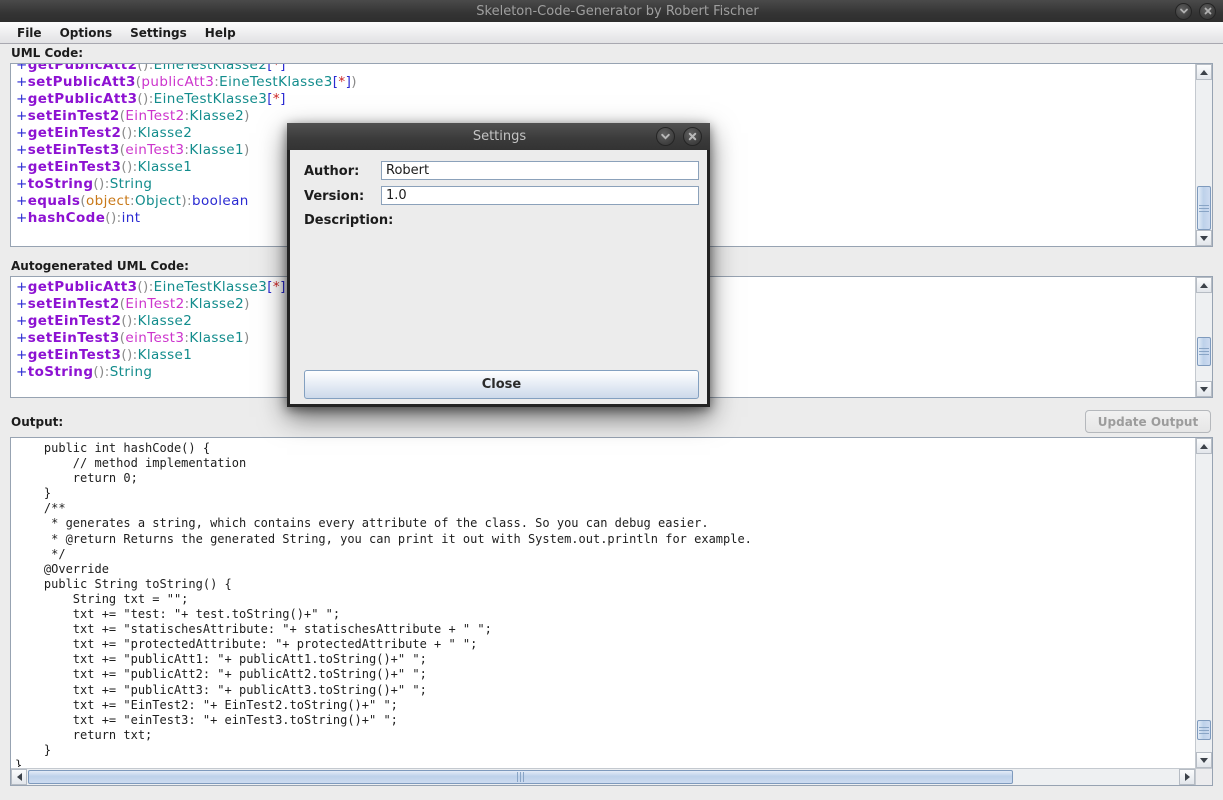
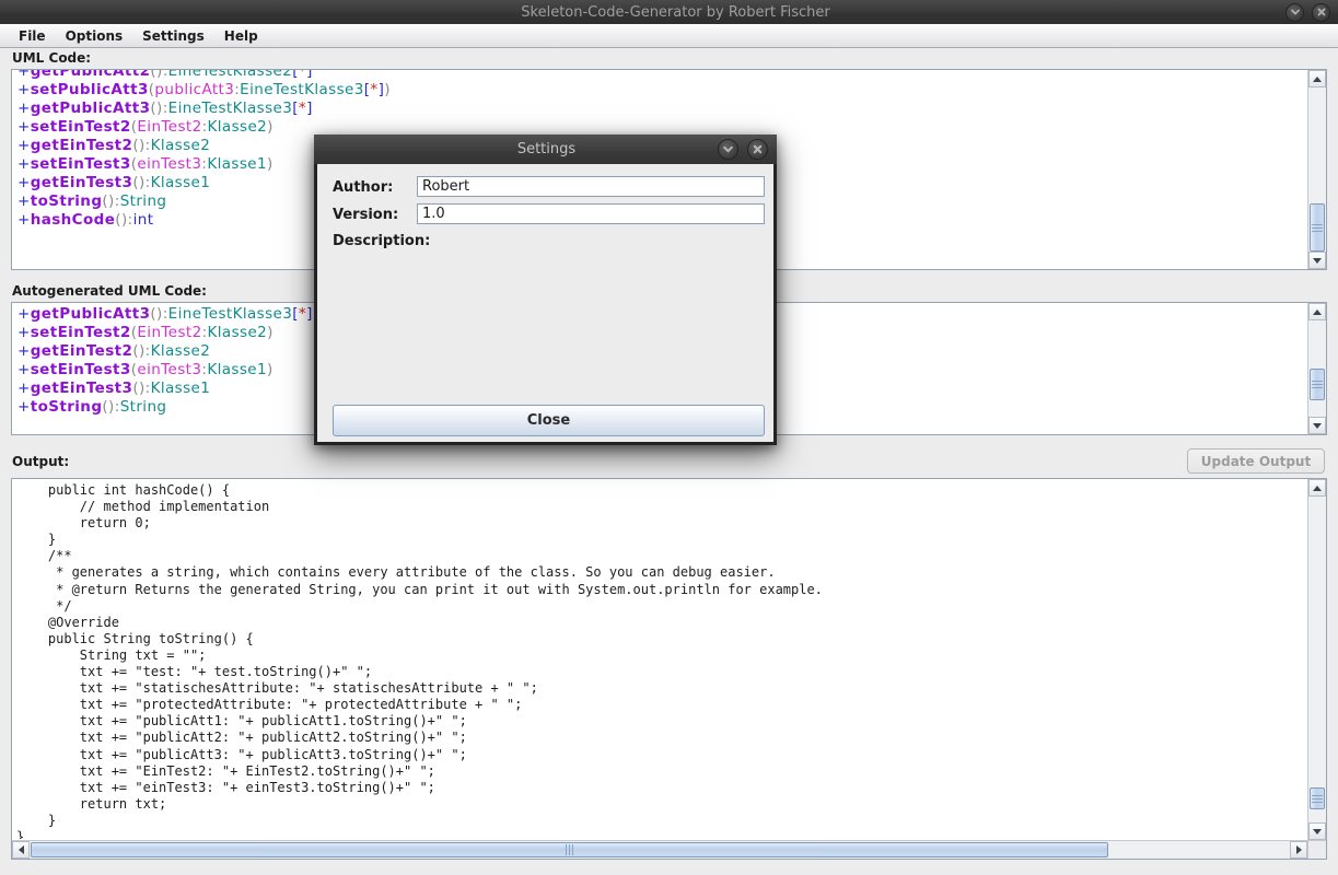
  Skeleton-Code-Generator by Robert Fischer
  File
  Options
  Settings
  Help
  UML Code:
  +getPublicAtt2():EineTestKlasse2[*]
  +setPublicAtt3(publicAtt3:EineTestKlasse3[*])
  +getPublicAtt3():EineTestKlasse3[*]
  +setEinTest2(EinTest2:Klasse2)
  +getEinTest2():Klasse2
  +setEinTest3(einTest3:Klasse1)
  +getEinTest3():Klasse1
  +toString():String
- +equals(object:Object):boolean
  +hashCode():int
  Autogenerated UML Code:
  +getPublicAtt3():EineTestKlasse3[*]
  +setEinTest2(EinTest2:Klasse2)
  +getEinTest2():Klasse2
  +setEinTest3(einTest3:Klasse1)
  +getEinTest3():Klasse1
  +toString():String
  Output:
  Update Output
  public int hashCode() {
  // method implementation
  return 0;
  }
  /**
  * generates a string, which contains every attribute of the class. So you can debug easier.
  * @return Returns the generated String, you can print it out with System.out.println for example.
  */
  @Override
  public String toString() {
  String txt = "";
  txt += "test: "+ test.toString()+" ";
  txt += "statischesAttribute: "+ statischesAttribute + " ";
  txt += "protectedAttribute: "+ protectedAttribute + " ";
  txt += "publicAtt1: "+ publicAtt1.toString()+" ";
  txt += "publicAtt2: "+ publicAtt2.toString()+" ";
  txt += "publicAtt3: "+ publicAtt3.toString()+" ";
  txt += "EinTest2: "+ EinTest2.toString()+" ";
  txt += "einTest3: "+ einTest3.toString()+" ";
  return txt;
  }
  }
  Settings
  Author:
  Robert
  Version:
  1.0
  Description:
  Close
